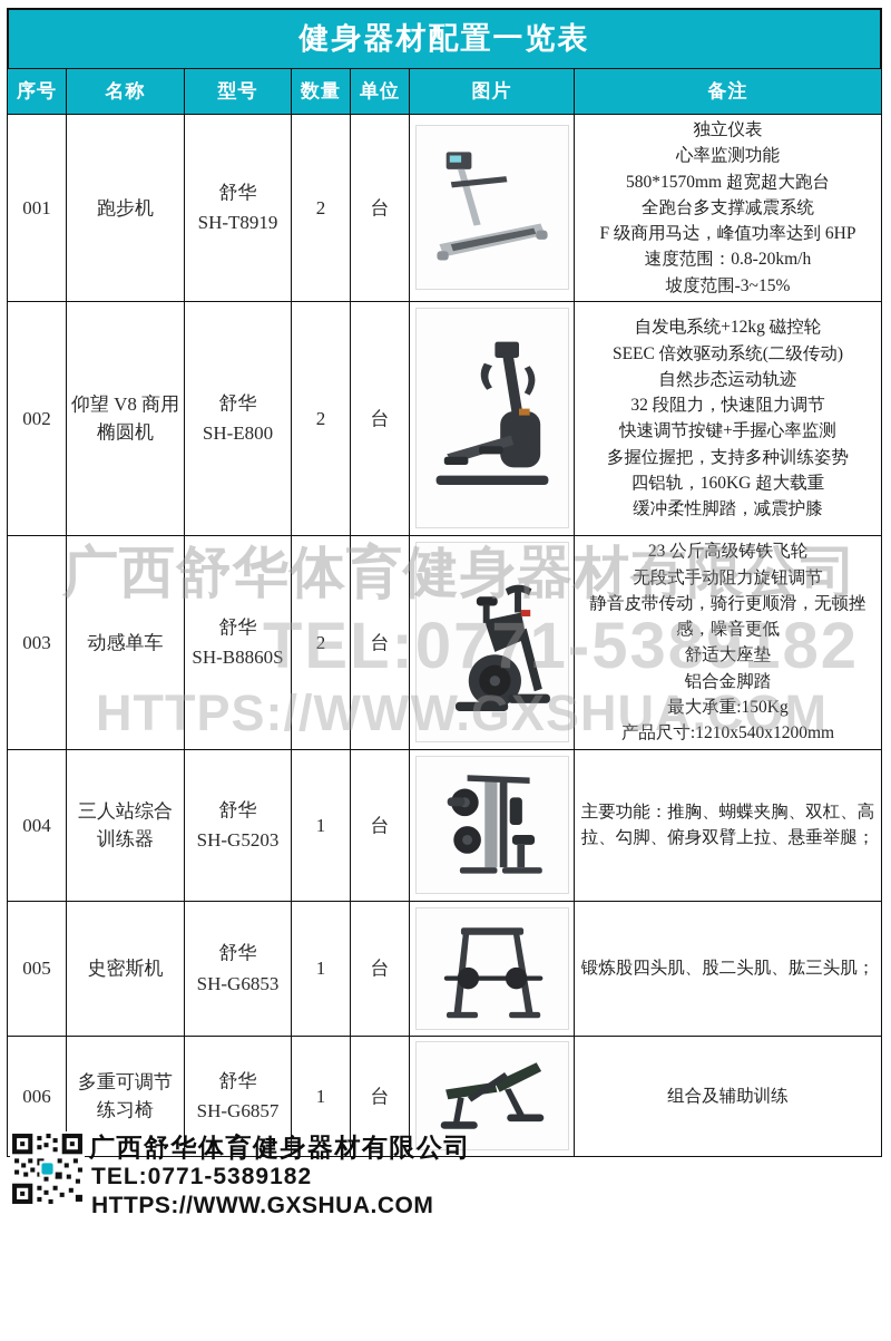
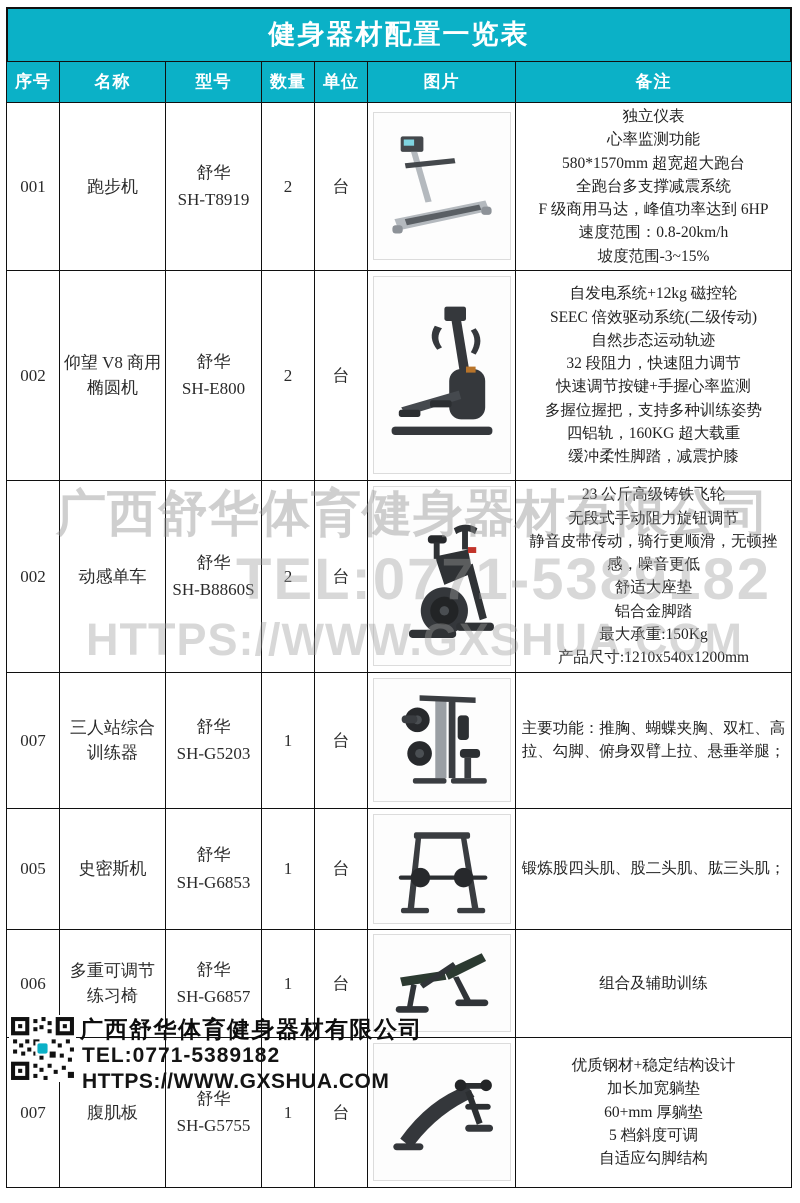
  健身器材配置一览表
  序号	名称	型号	数量	单位	图片	备注
  001	跑步机	舒华 SH-T8919	2	台		独立仪表 心率监测功能 580*1570mm 超宽超大跑台 全跑台多支撑减震系统 F 级商用马达，峰值功率达到 6HP 速度范围：0.8-20km/h 坡度范围-3~15%
  002	仰望 V8 商用椭圆机	舒华 SH-E800	2	台		自发电系统+12kg 磁控轮 SEEC 倍效驱动系统(二级传动) 自然步态运动轨迹 32 段阻力，快速阻力调节 快速调节按键+手握心率监测 多握位握把，支持多种训练姿势 四铝轨，160KG 超大载重 缓冲柔性脚踏，减震护膝
- 003	动感单车	舒华 SH-B8860S	2	台		23 公斤高级铸铁飞轮 无段式手动阻力旋钮调节 静音皮带传动，骑行更顺滑，无顿挫感，噪音更低 舒适大座垫 铝合金脚踏 最大承重:150Kg 产品尺寸:1210x540x1200mm
+ 002	动感单车	舒华 SH-B8860S	2	台		23 公斤高级铸铁飞轮 无段式手动阻力旋钮调节 静音皮带传动，骑行更顺滑，无顿挫感，噪音更低 舒适大座垫 铝合金脚踏 最大承重:150Kg 产品尺寸:1210x540x1200mm
- 004	三人站综合训练器	舒华 SH-G5203	1	台		主要功能：推胸、蝴蝶夹胸、双杠、高拉、勾脚、俯身双臂上拉、悬垂举腿；
+ 007	三人站综合训练器	舒华 SH-G5203	1	台		主要功能：推胸、蝴蝶夹胸、双杠、高拉、勾脚、俯身双臂上拉、悬垂举腿；
  005	史密斯机	舒华 SH-G6853	1	台		锻炼股四头肌、股二头肌、肱三头肌；
  006	多重可调节练习椅	舒华 SH-G6857	1	台		组合及辅助训练
+ 007	腹肌板	舒华 SH-G5755	1	台		优质钢材+稳定结构设计 加长加宽躺垫 60+mm 厚躺垫 5 档斜度可调 自适应勾脚结构
  广西舒华体育健身器材有限公司
  TEL:0771-5389182
  HTTPS://WWW.GXSHUA.COM
  广西舒华体育健身器材有限公司
  TEL:0771-5389182
  HTTPS://WWW.GXSHUA.COM
